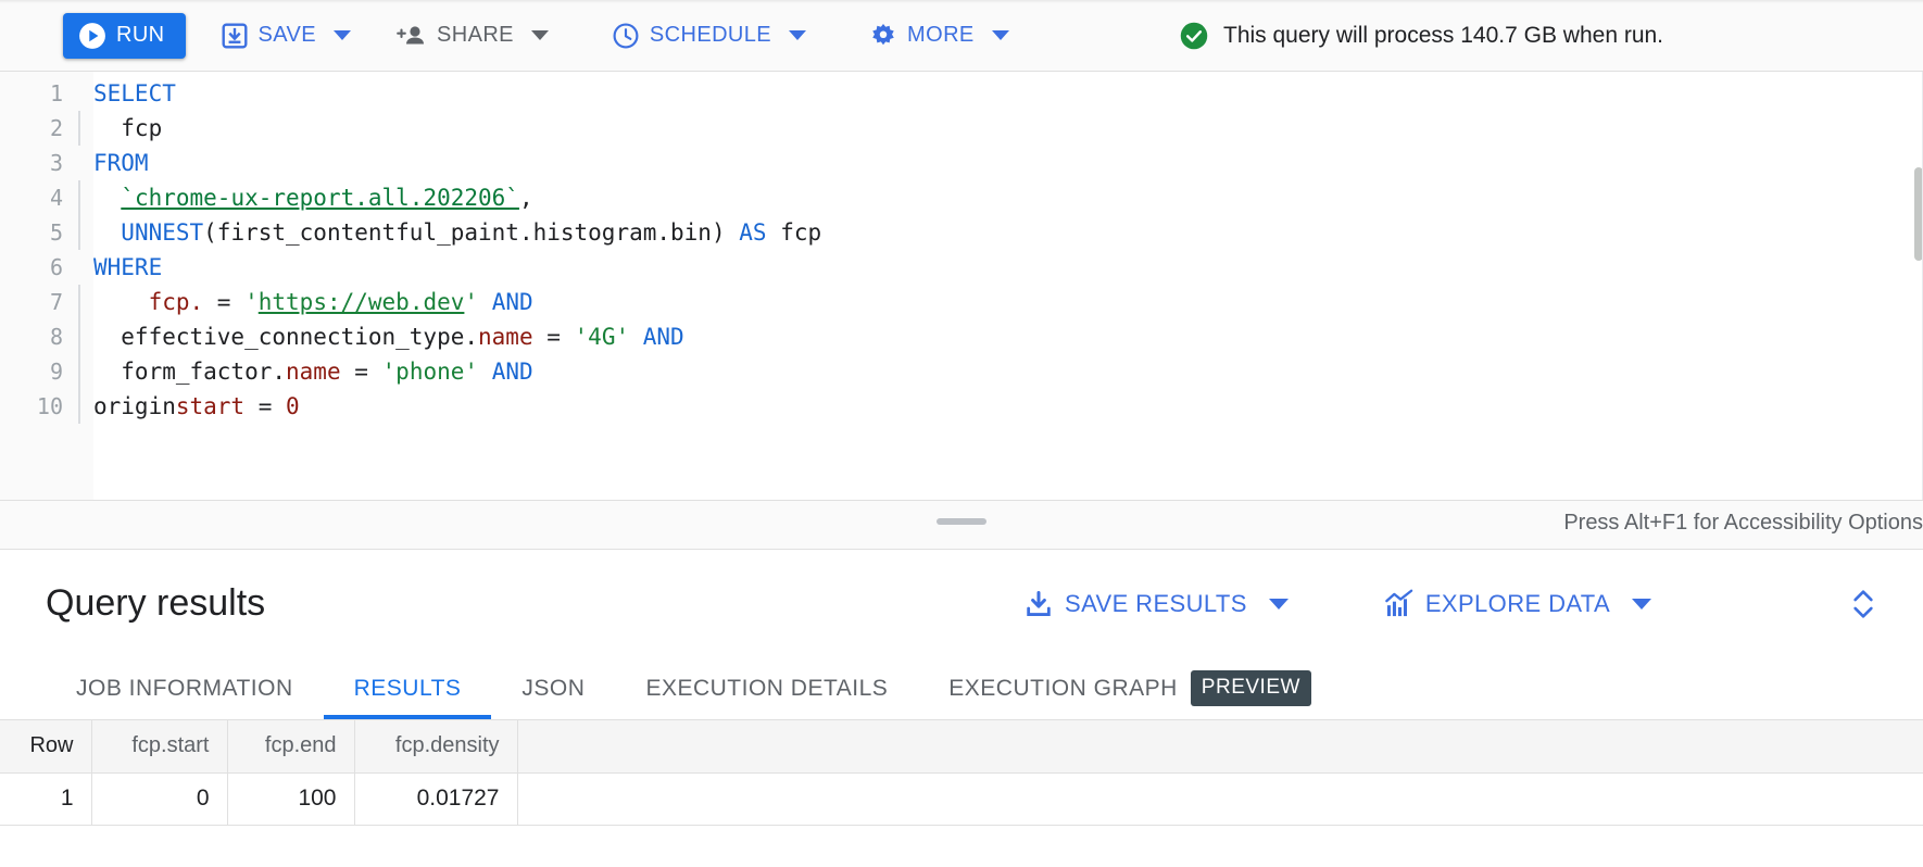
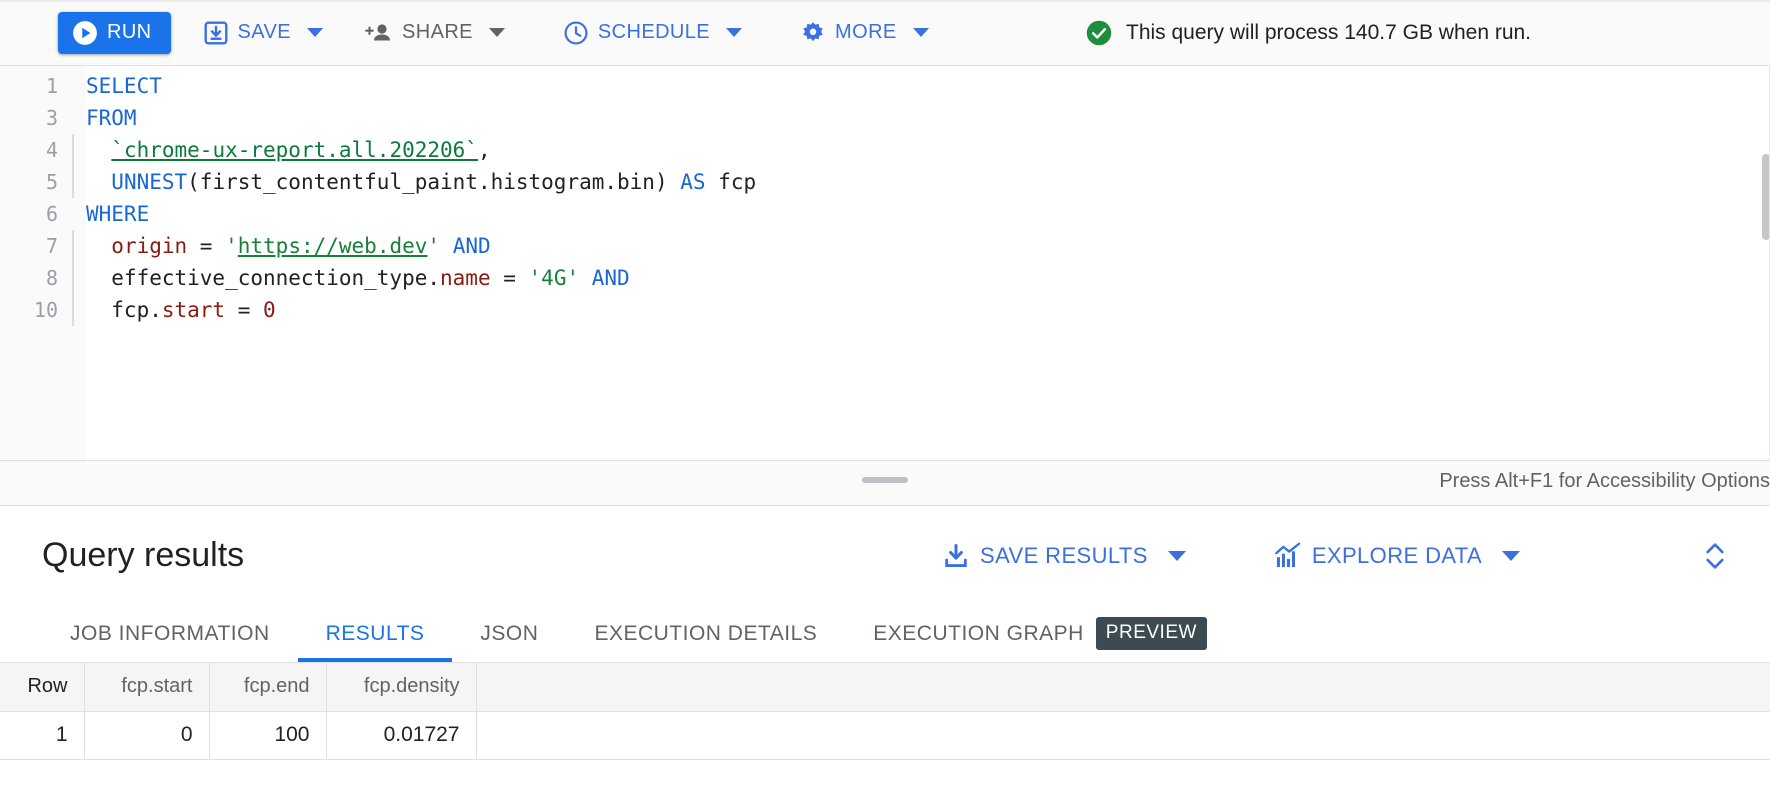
  RUN
  SAVE
  SHARE
  SCHEDULE
  MORE
  This query will process 140.7 GB when run.
  1
  SELECT
- 2
- fcp
  3
  FROM
  4
  `chrome-ux-report.all.202206`,
  5
  UNNEST(first_contentful_paint.histogram.bin) AS fcp
  6
  WHERE
  7
- fcp. = 'https://web.dev' AND
+ origin = 'https://web.dev' AND
  8
  effective_connection_type.name = '4G' AND
- 9
- form_factor.name = 'phone' AND
  10
- originstart = 0
+ fcp.start = 0
  Press Alt+F1 for Accessibility Options
  Query results
  SAVE RESULTS
  EXPLORE DATA
  JOB INFORMATION
  RESULTS
  JSON
  EXECUTION DETAILS
  EXECUTION GRAPH
  PREVIEW
  Row	fcp.start	fcp.end	fcp.density
  1	0	100	0.01727
